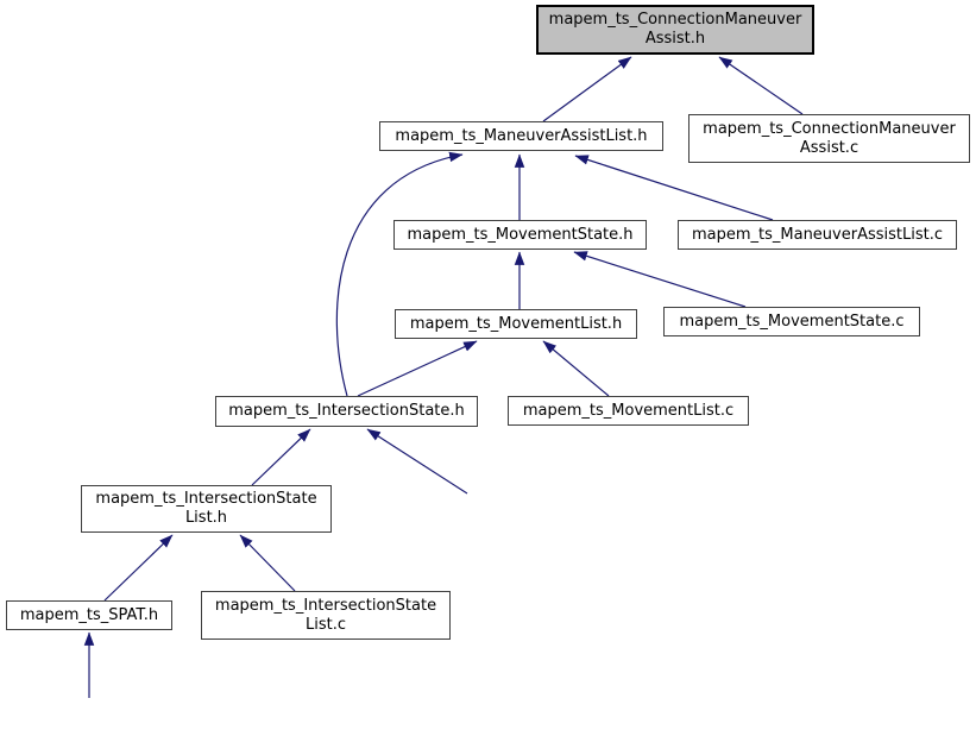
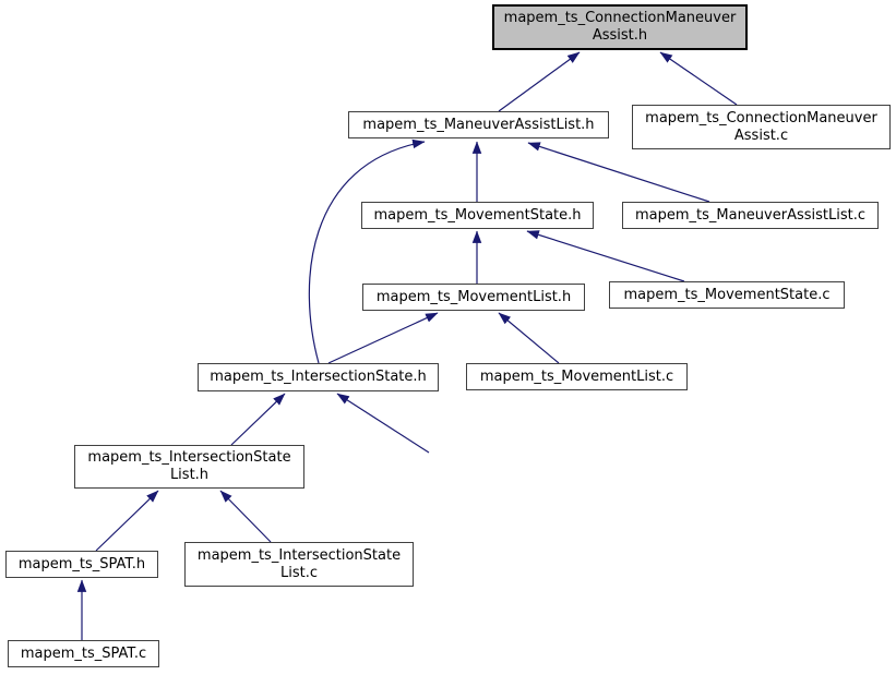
  mapem_ts_ConnectionManeuver
  Assist.h
  mapem_ts_ManeuverAssistList.h
  mapem_ts_ConnectionManeuver
  Assist.c
  mapem_ts_MovementState.h
  mapem_ts_ManeuverAssistList.c
  mapem_ts_MovementList.h
  mapem_ts_MovementState.c
  mapem_ts_IntersectionState.h
  mapem_ts_MovementList.c
  mapem_ts_IntersectionState
  List.h
  mapem_ts_SPAT.h
  mapem_ts_IntersectionState
  List.c
+ mapem_ts_SPAT.c
